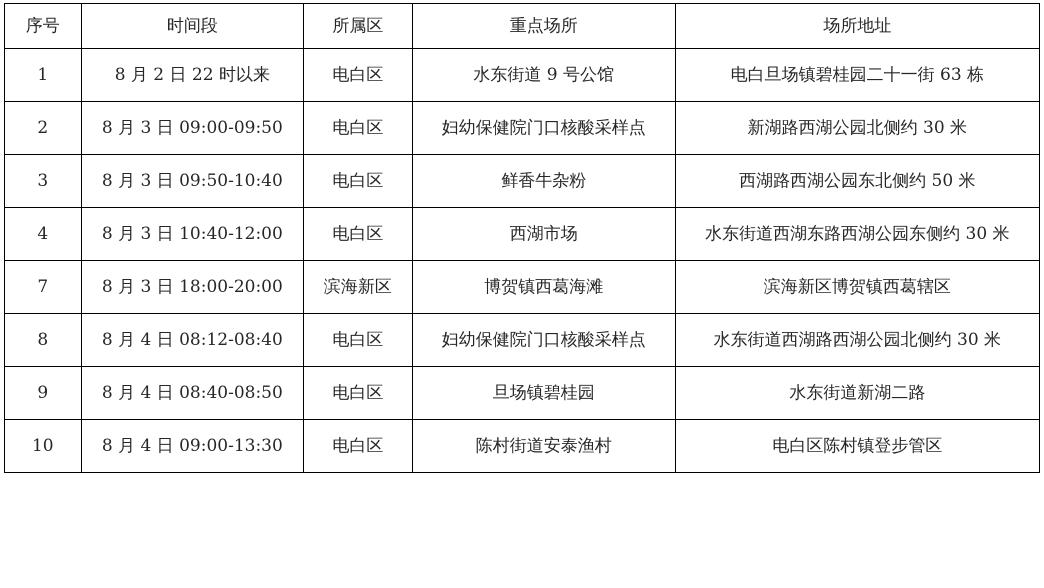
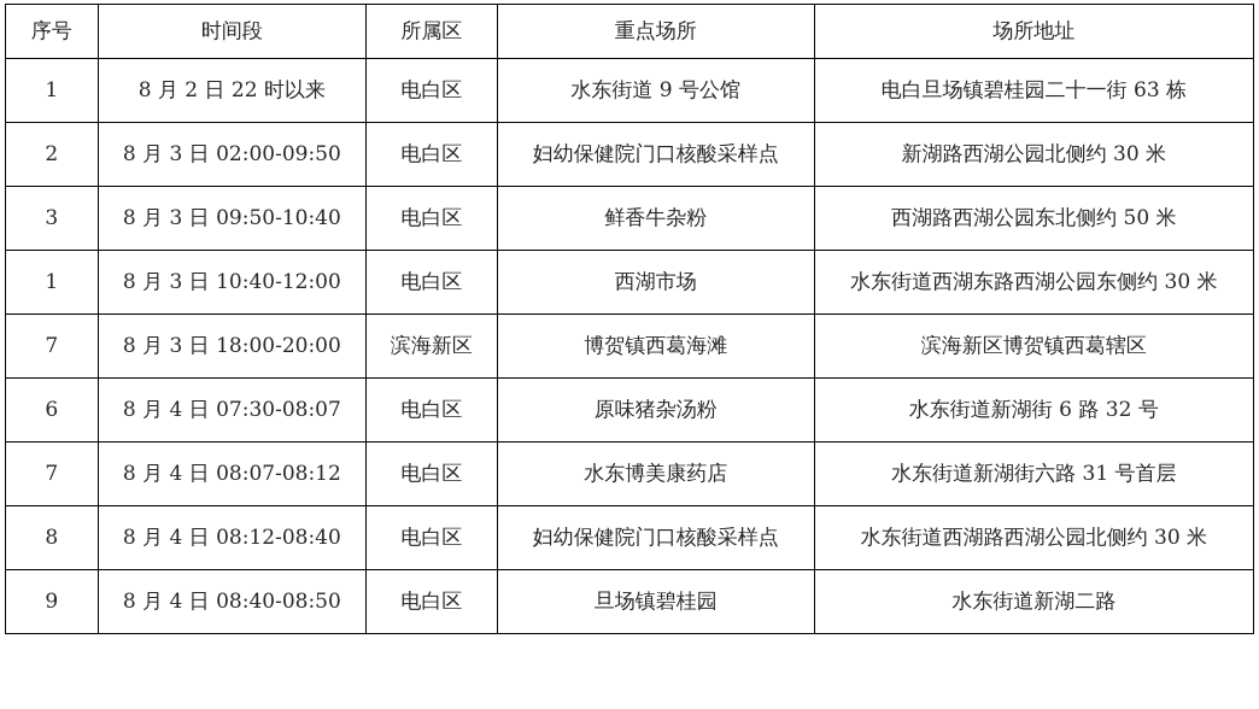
  序号	时间段	所属区	重点场所	场所地址
  1	8 月 2 日 22 时以来	电白区	水东街道 9 号公馆	电白旦场镇碧桂园二十一街 63 栋
- 2	8 月 3 日 09:00-09:50	电白区	妇幼保健院门口核酸采样点	新湖路西湖公园北侧约 30 米
+ 2	8 月 3 日 02:00-09:50	电白区	妇幼保健院门口核酸采样点	新湖路西湖公园北侧约 30 米
  3	8 月 3 日 09:50-10:40	电白区	鲜香牛杂粉	西湖路西湖公园东北侧约 50 米
- 4	8 月 3 日 10:40-12:00	电白区	西湖市场	水东街道西湖东路西湖公园东侧约 30 米
+ 1	8 月 3 日 10:40-12:00	电白区	西湖市场	水东街道西湖东路西湖公园东侧约 30 米
  7	8 月 3 日 18:00-20:00	滨海新区	博贺镇西葛海滩	滨海新区博贺镇西葛辖区
+ 6	8 月 4 日 07:30-08:07	电白区	原味猪杂汤粉	水东街道新湖街 6 路 32 号
+ 7	8 月 4 日 08:07-08:12	电白区	水东博美康药店	水东街道新湖街六路 31 号首层
  8	8 月 4 日 08:12-08:40	电白区	妇幼保健院门口核酸采样点	水东街道西湖路西湖公园北侧约 30 米
  9	8 月 4 日 08:40-08:50	电白区	旦场镇碧桂园	水东街道新湖二路
- 10	8 月 4 日 09:00-13:30	电白区	陈村街道安泰渔村	电白区陈村镇登步管区
